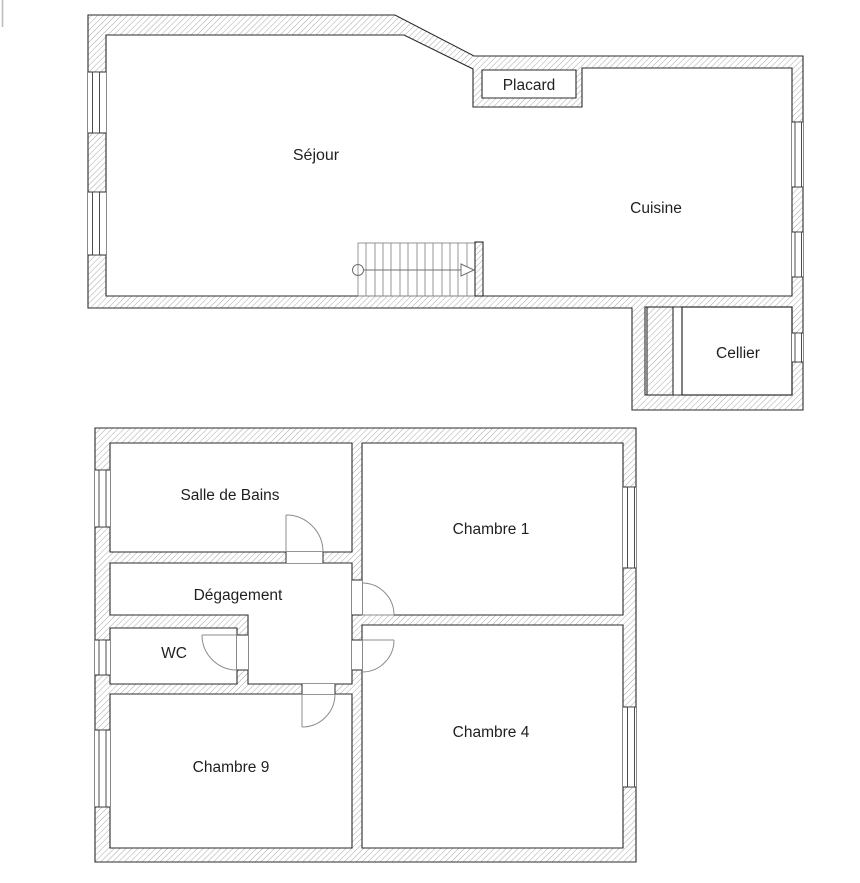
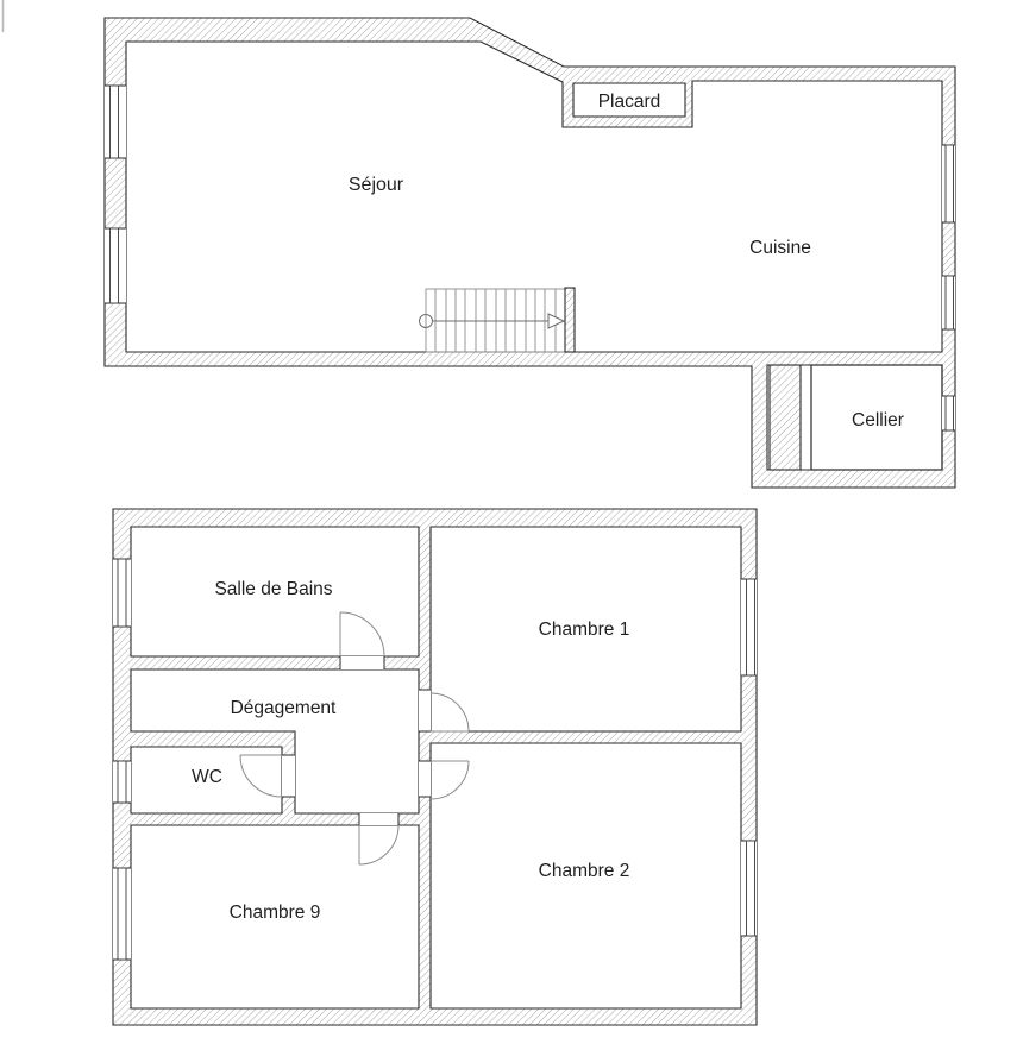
  Séjour
  Cuisine
  Placard
  Cellier
  Salle de Bains
  Chambre 1
  Dégagement
  WC
  Chambre 9
- Chambre 4
+ Chambre 2
